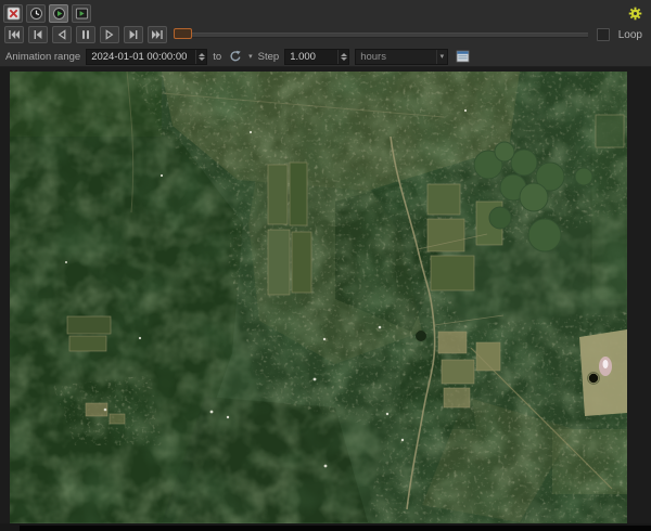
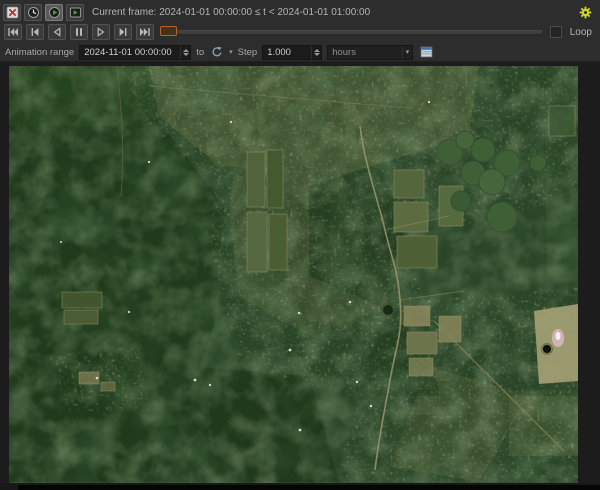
+ Current frame: 2024-01-01 00:00:00 ≤ t < 2024-01-01 01:00:00
  Loop
  Animation range
- 2024-01-01 00:00:00
+ 2024-11-01 00:00:00
  to
  Step
  1.000
  hours
